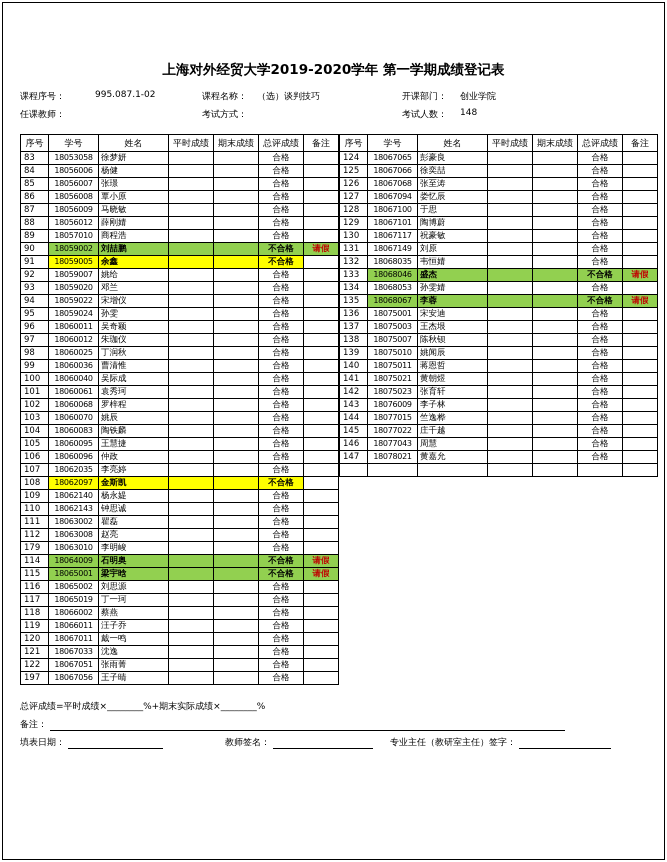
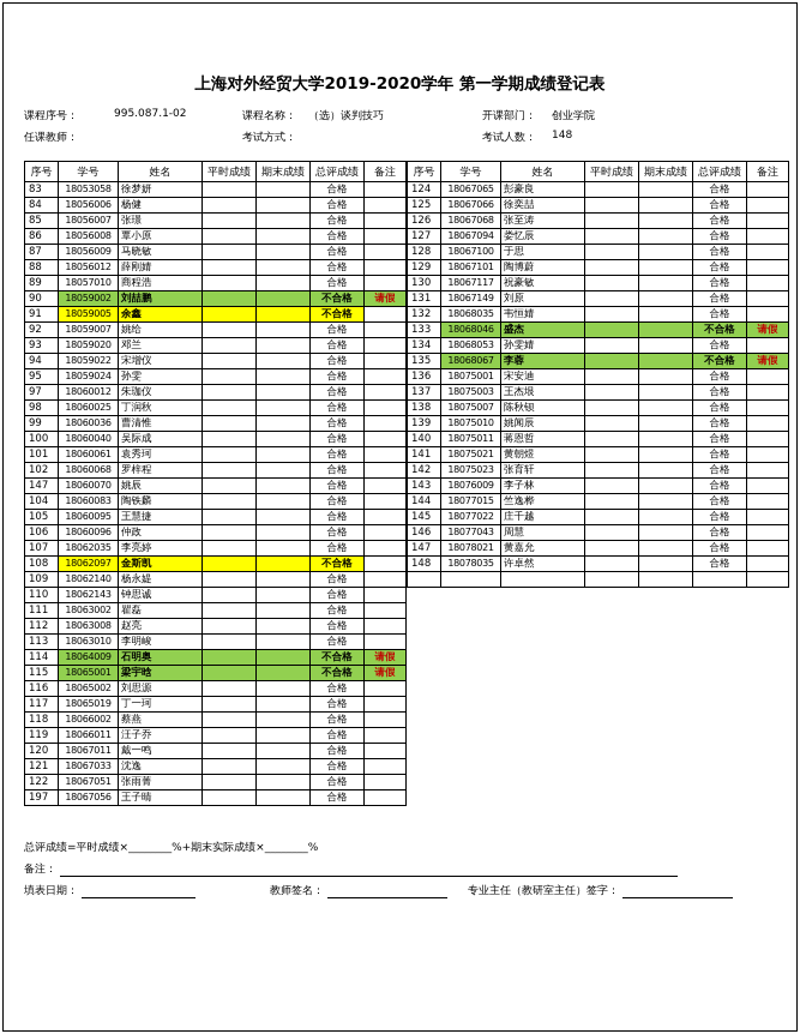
  上海对外经贸大学2019-2020学年 第一学期成绩登记表
  课程序号：
  995.087.1-02
  课程名称：
  （选）谈判技巧
  开课部门：
  创业学院
  任课教师：
  考试方式：
  考试人数：
  148
  序号	学号	姓名	平时成绩	期末成绩	总评成绩	备注
  83	18053058	徐梦妍			合格
  84	18056006	杨健			合格
  85	18056007	张璟			合格
  86	18056008	覃小原			合格
  87	18056009	马晓敏			合格
  88	18056012	薛刚婧			合格
  89	18057010	商程浩			合格
  90	18059002	刘喆鹏			不合格	请假
  91	18059005	余鑫			不合格
  92	18059007	姚给			合格
  93	18059020	邓兰			合格
  94	18059022	宋增仪			合格
  95	18059024	孙雯			合格
- 96	18060011	吴奇颖			合格
  97	18060012	朱珈仪			合格
  98	18060025	丁润秋			合格
  99	18060036	曹清惟			合格
  100	18060040	吴际成			合格
  101	18060061	袁秀珂			合格
  102	18060068	罗梓程			合格
- 103	18060070	姚辰			合格
+ 147	18060070	姚辰			合格
  104	18060083	陶铁麟			合格
  105	18060095	王慧捷			合格
  106	18060096	仲政			合格
  107	18062035	李亮婷			合格
  108	18062097	金斯凯			不合格
  109	18062140	杨永媞			合格
  110	18062143	钟思诚			合格
  111	18063002	瞿磊			合格
  112	18063008	赵亮			合格
- 179	18063010	李明峻			合格
+ 113	18063010	李明峻			合格
  114	18064009	石明奥			不合格	请假
  115	18065001	梁宇晗			不合格	请假
  116	18065002	刘思源			合格
  117	18065019	丁一珂			合格
  118	18066002	蔡燕			合格
  119	18066011	汪子乔			合格
  120	18067011	戴一鸣			合格
  121	18067033	沈逸			合格
  122	18067051	张雨菁			合格
  197	18067056	王子晴			合格
  序号	学号	姓名	平时成绩	期末成绩	总评成绩	备注
  124	18067065	彭豪良			合格
  125	18067066	徐奕喆			合格
  126	18067068	张至涛			合格
  127	18067094	娄忆辰			合格
  128	18067100	于思			合格
  129	18067101	陶博蔚			合格
  130	18067117	祝豪敏			合格
  131	18067149	刘原			合格
  132	18068035	韦恒婧			合格
  133	18068046	盛杰			不合格	请假
  134	18068053	孙雯婧			合格
  135	18068067	李蓉			不合格	请假
  136	18075001	宋安迪			合格
  137	18075003	王杰垠			合格
  138	18075007	陈秋钡			合格
  139	18075010	姚闻辰			合格
  140	18075011	蒋恩哲			合格
  141	18075021	黄朝煜			合格
  142	18075023	张育轩			合格
  143	18076009	李子林			合格
  144	18077015	竺逸桦			合格
  145	18077022	庄千越			合格
  146	18077043	周慧			合格
  147	18078021	黄嘉允			合格
+ 148	18078035	许卓然			合格
  总评成绩=平时成绩×________%+期末实际成绩×________%
  备注：
  填表日期：
  教师签名：
  专业主任（教研室主任）签字：
